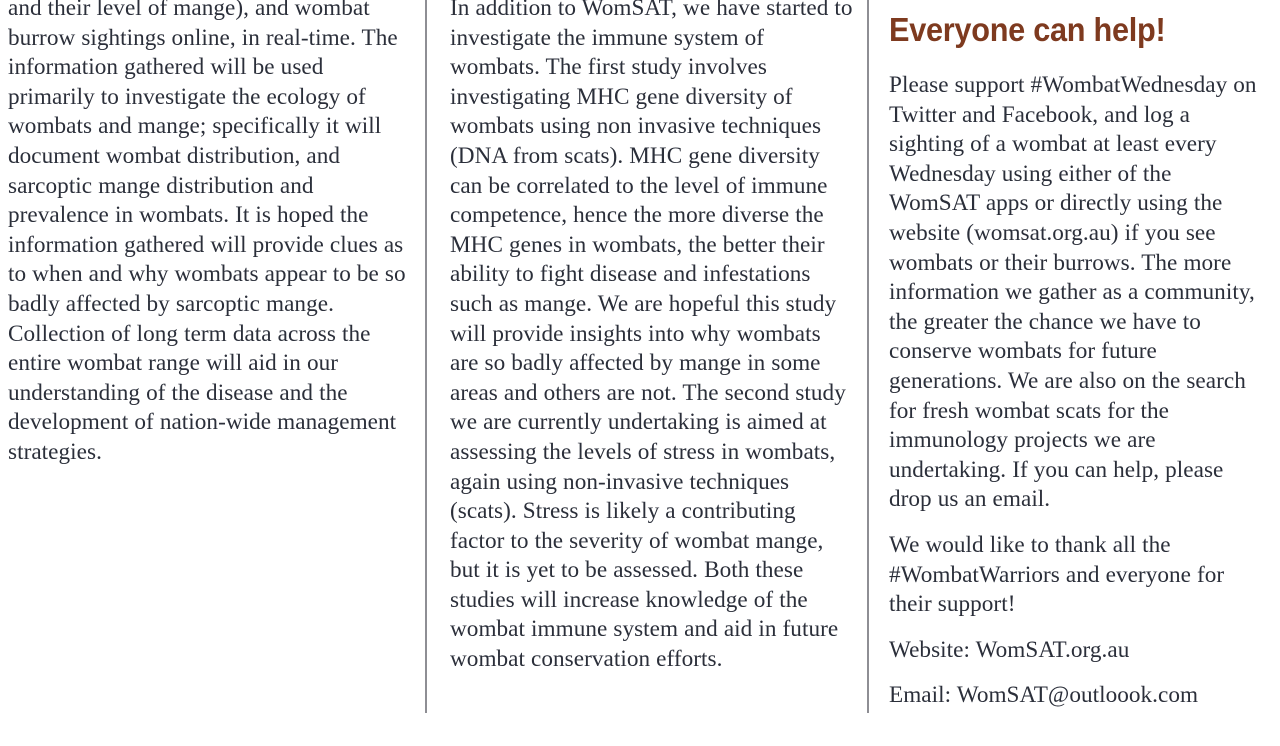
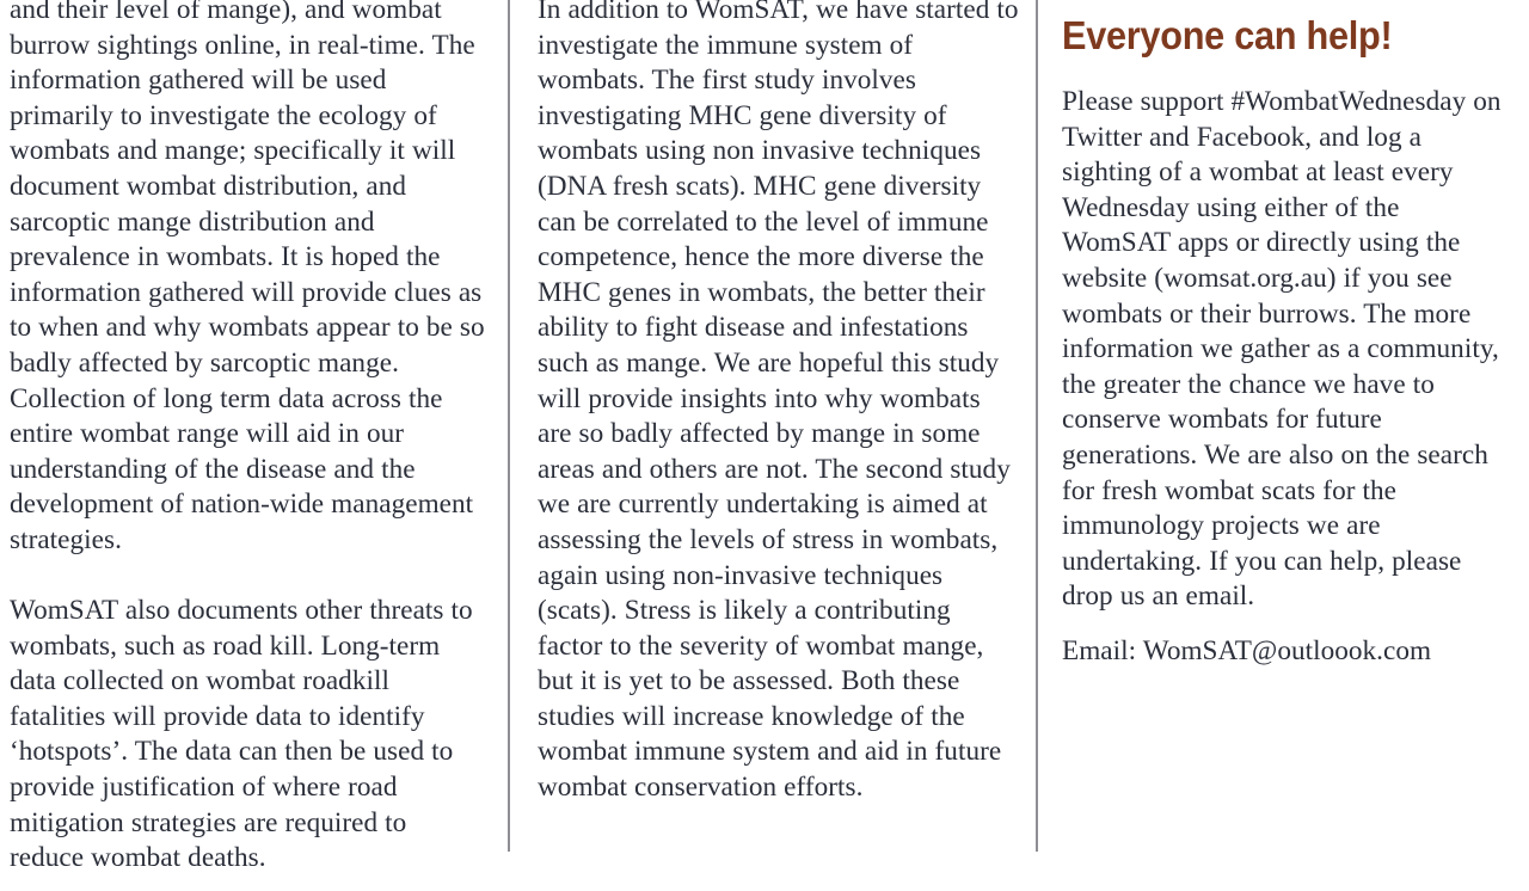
  and their level of mange), and wombat burrow sightings online, in real-time. The information gathered will be used primarily to investigate the ecology of wombats and mange; specifically it will document wombat distribution, and sarcoptic mange distribution and prevalence in wombats. It is hoped the information gathered will provide clues as to when and why wombats appear to be so badly affected by sarcoptic mange. Collection of long term data across the entire wombat range will aid in our understanding of the disease and the development of nation-wide management strategies.
+ WomSAT also documents other threats to wombats, such as road kill. Long-term data collected on wombat roadkill fatalities will provide data to identify ‘hotspots’. The data can then be used to provide justification of where road mitigation strategies are required to reduce wombat deaths.
- In addition to WomSAT, we have started to investigate the immune system of wombats. The first study involves investigating MHC gene diversity of wombats using non invasive techniques (DNA from scats). MHC gene diversity can be correlated to the level of immune competence, hence the more diverse the MHC genes in wombats, the better their ability to fight disease and infestations such as mange. We are hopeful this study will provide insights into why wombats are so badly affected by mange in some areas and others are not. The second study we are currently undertaking is aimed at assessing the levels of stress in wombats, again using non-invasive techniques (scats). Stress is likely a contributing factor to the severity of wombat mange, but it is yet to be assessed. Both these studies will increase knowledge of the wombat immune system and aid in future wombat conservation efforts.
+ In addition to WomSAT, we have started to investigate the immune system of wombats. The first study involves investigating MHC gene diversity of wombats using non invasive techniques (DNA fresh scats). MHC gene diversity can be correlated to the level of immune competence, hence the more diverse the MHC genes in wombats, the better their ability to fight disease and infestations such as mange. We are hopeful this study will provide insights into why wombats are so badly affected by mange in some areas and others are not. The second study we are currently undertaking is aimed at assessing the levels of stress in wombats, again using non-invasive techniques (scats). Stress is likely a contributing factor to the severity of wombat mange, but it is yet to be assessed. Both these studies will increase knowledge of the wombat immune system and aid in future wombat conservation efforts.
  Everyone can help!
  Please support #WombatWednesday on Twitter and Facebook, and log a sighting of a wombat at least every Wednesday using either of the WomSAT apps or directly using the website (womsat.org.au) if you see wombats or their burrows. The more information we gather as a community, the greater the chance we have to conserve wombats for future generations. We are also on the search for fresh wombat scats for the immunology projects we are undertaking. If you can help, please drop us an email.
- We would like to thank all the #WombatWarriors and everyone for their support!
- Website: WomSAT.org.au
  Email: WomSAT@outloook.com
